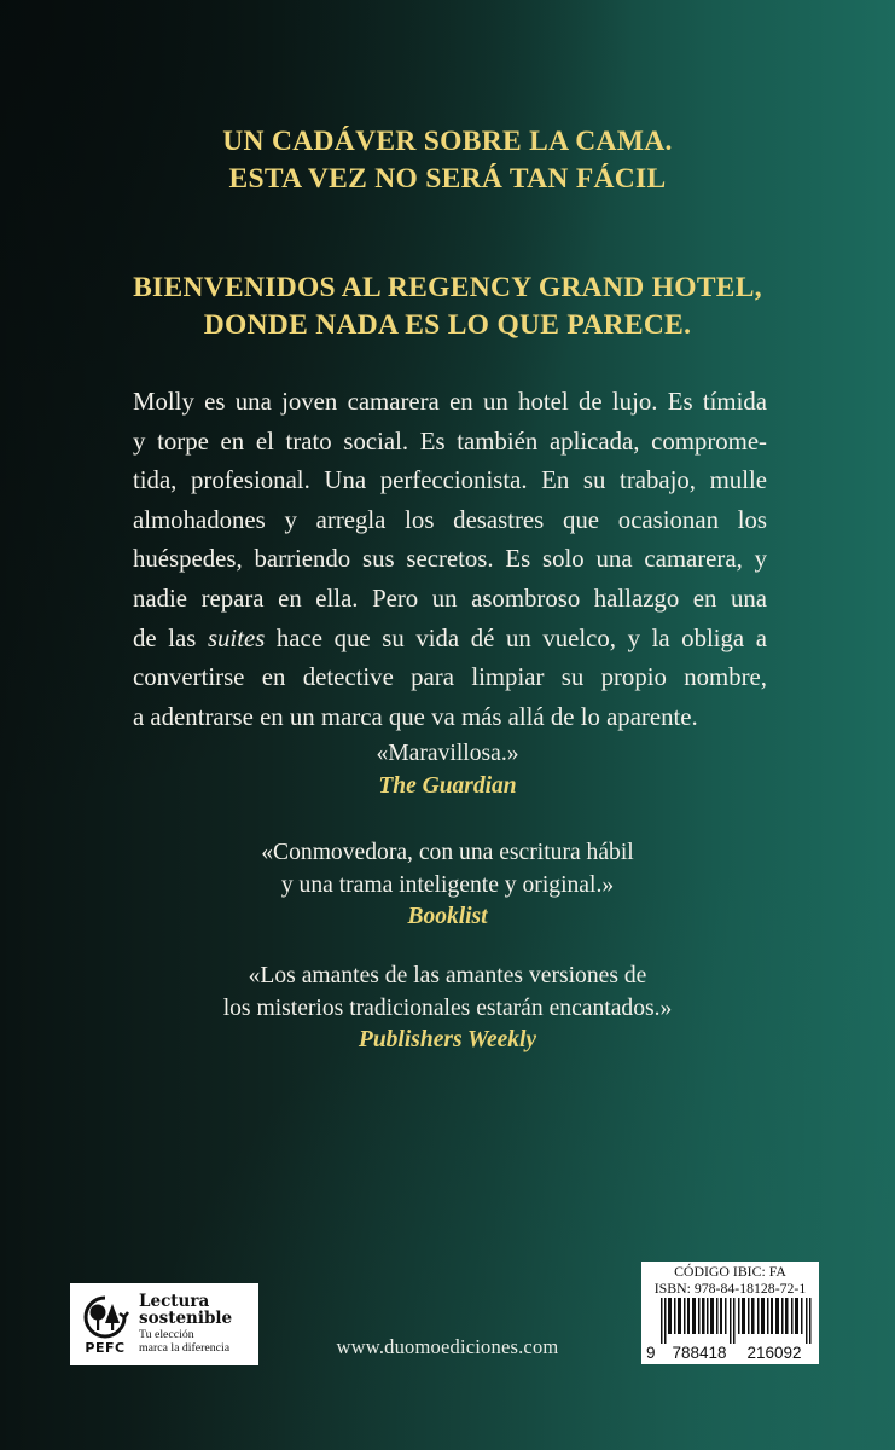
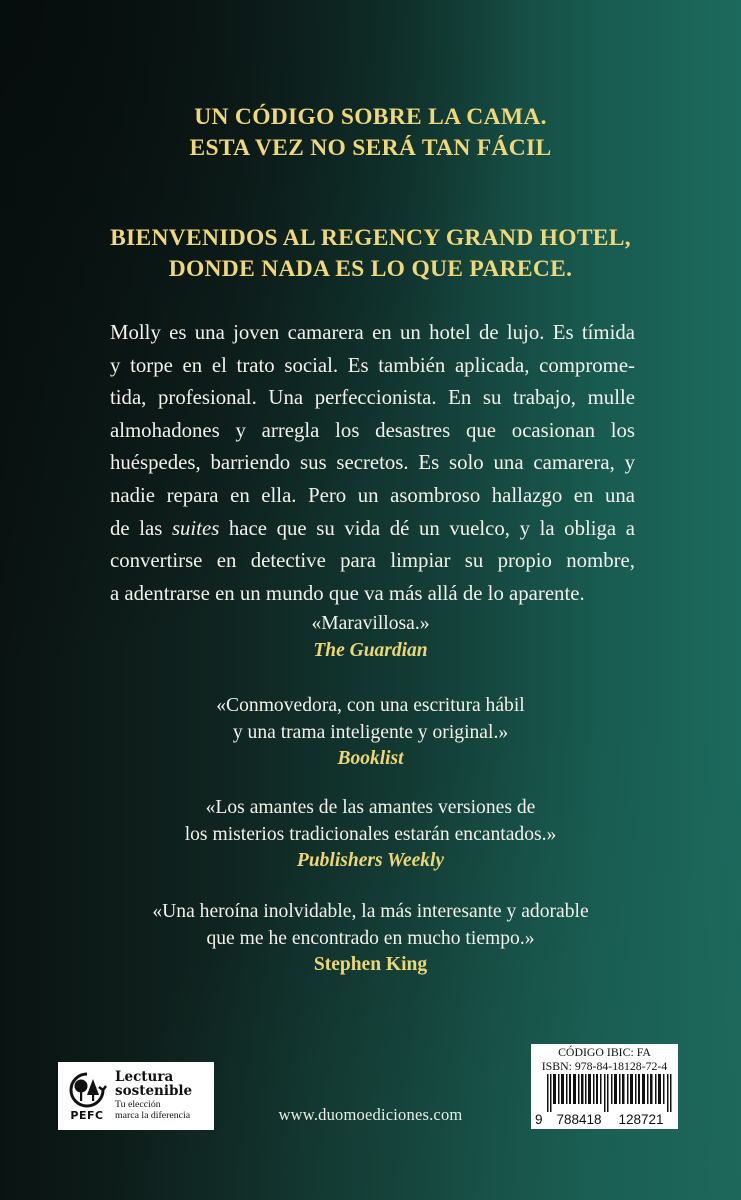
- UN CADÁVER SOBRE LA CAMA.
+ UN CÓDIGO SOBRE LA CAMA.
  ESTA VEZ NO SERÁ TAN FÁCIL
  BIENVENIDOS AL REGENCY GRAND HOTEL,
  DONDE NADA ES LO QUE PARECE.
  Molly es una joven camarera en un hotel de lujo. Es tímida
  y torpe en el trato social. Es también aplicada, comprome-
  tida, profesional. Una perfeccionista. En su trabajo, mulle
  almohadones y arregla los desastres que ocasionan los
  huéspedes, barriendo sus secretos. Es solo una camarera, y
  nadie repara en ella. Pero un asombroso hallazgo en una
  de las suites hace que su vida dé un vuelco, y la obliga a
  convertirse en detective para limpiar su propio nombre,
- a adentrarse en un marca que va más allá de lo aparente.
+ a adentrarse en un mundo que va más allá de lo aparente.
  «Maravillosa.»
  The Guardian
  «Conmovedora, con una escritura hábil
  y una trama inteligente y original.»
  Booklist
  «Los amantes de las amantes versiones de
  los misterios tradicionales estarán encantados.»
  Publishers Weekly
+ «Una heroína inolvidable, la más interesante y adorable
+ que me he encontrado en mucho tiempo.»
+ Stephen King
  PEFC
  Lectura
  sostenible
  Tu elección
  marca la diferencia
  www.duomoediciones.com
  CÓDIGO IBIC: FA
- ISBN: 978-84-18128-72-1
+ ISBN: 978-84-18128-72-4
  9
  788418
- 216092
+ 128721
